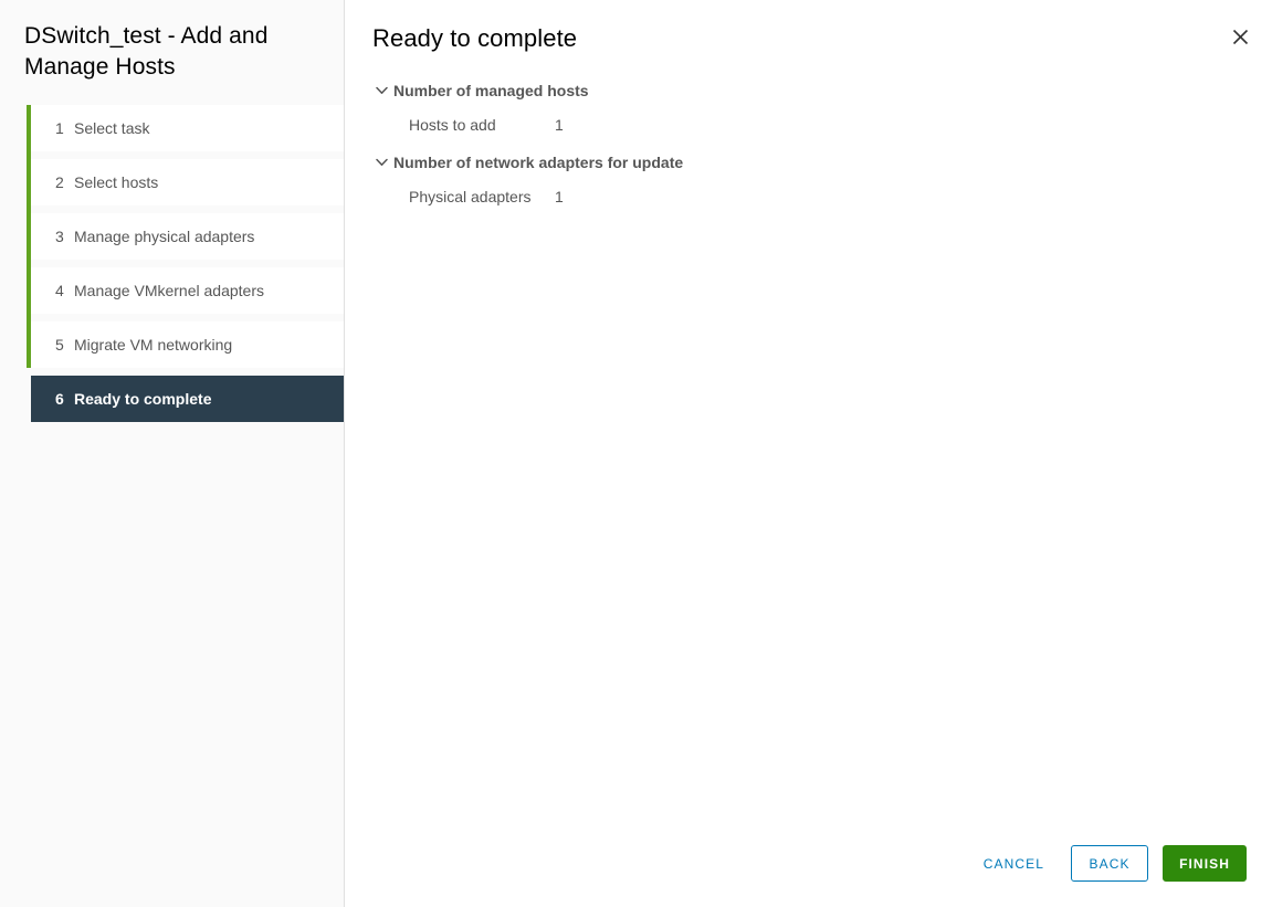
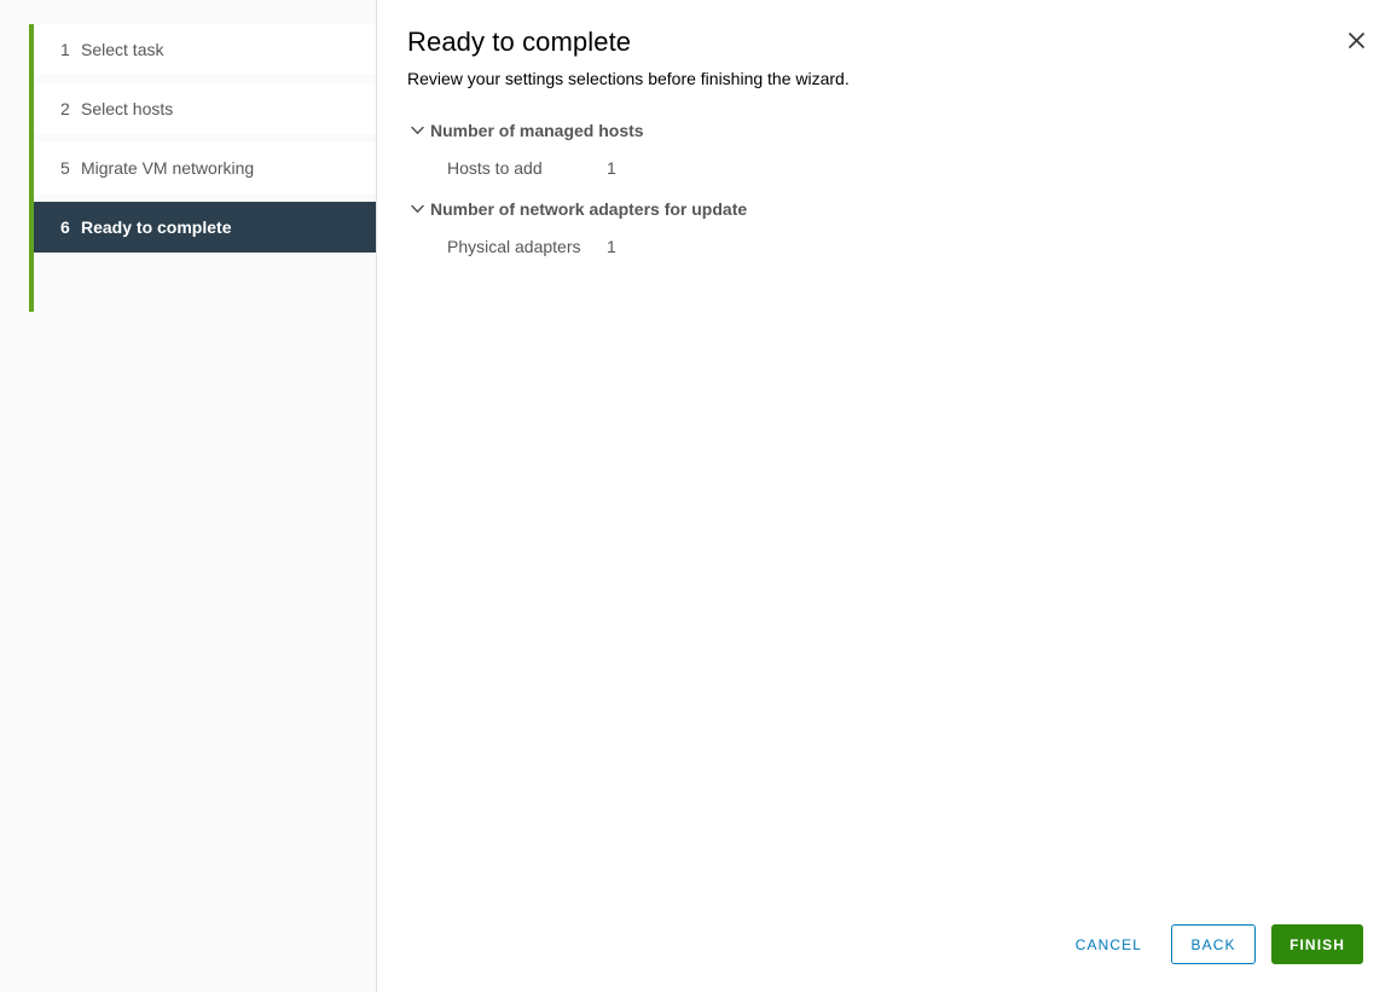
- DSwitch_test - Add and Manage Hosts
  1
  Select task
  2
  Select hosts
- 3
- Manage physical adapters
- 4
- Manage VMkernel adapters
  5
  Migrate VM networking
  6
  Ready to complete
  Ready to complete
+ Review your settings selections before finishing the wizard.
  Number of managed hosts
  Hosts to add
  1
  Number of network adapters for update
  Physical adapters
  1
  CANCEL
  BACK
  FINISH
